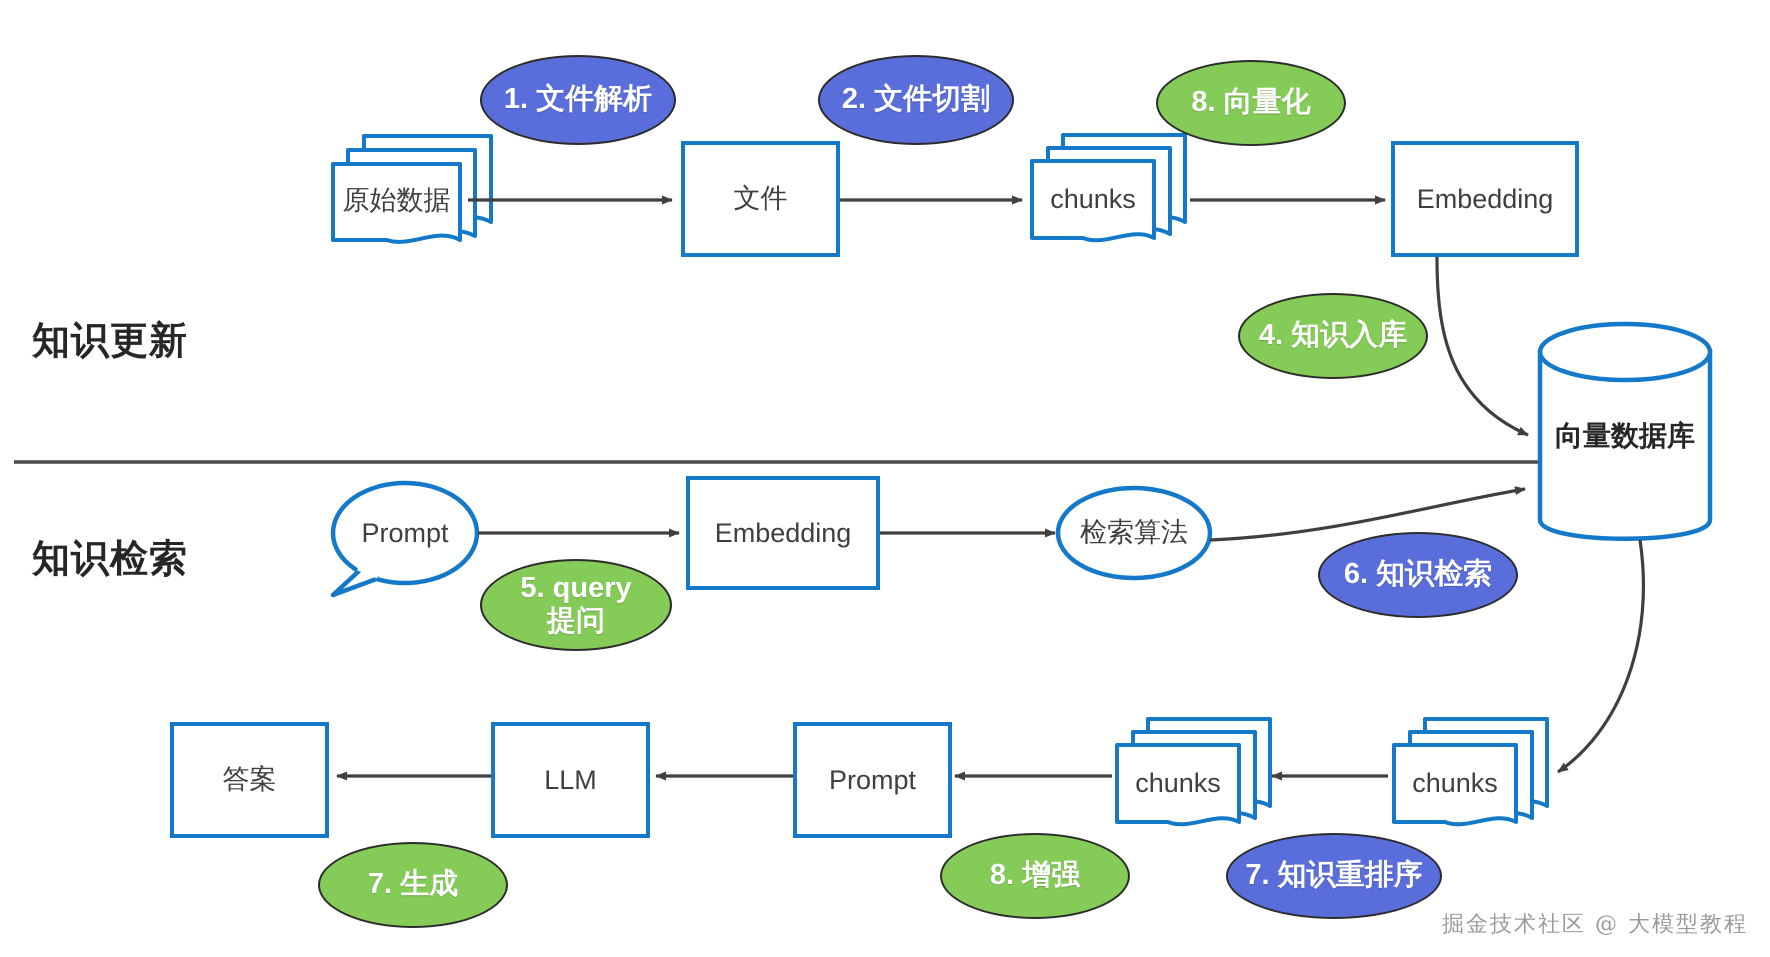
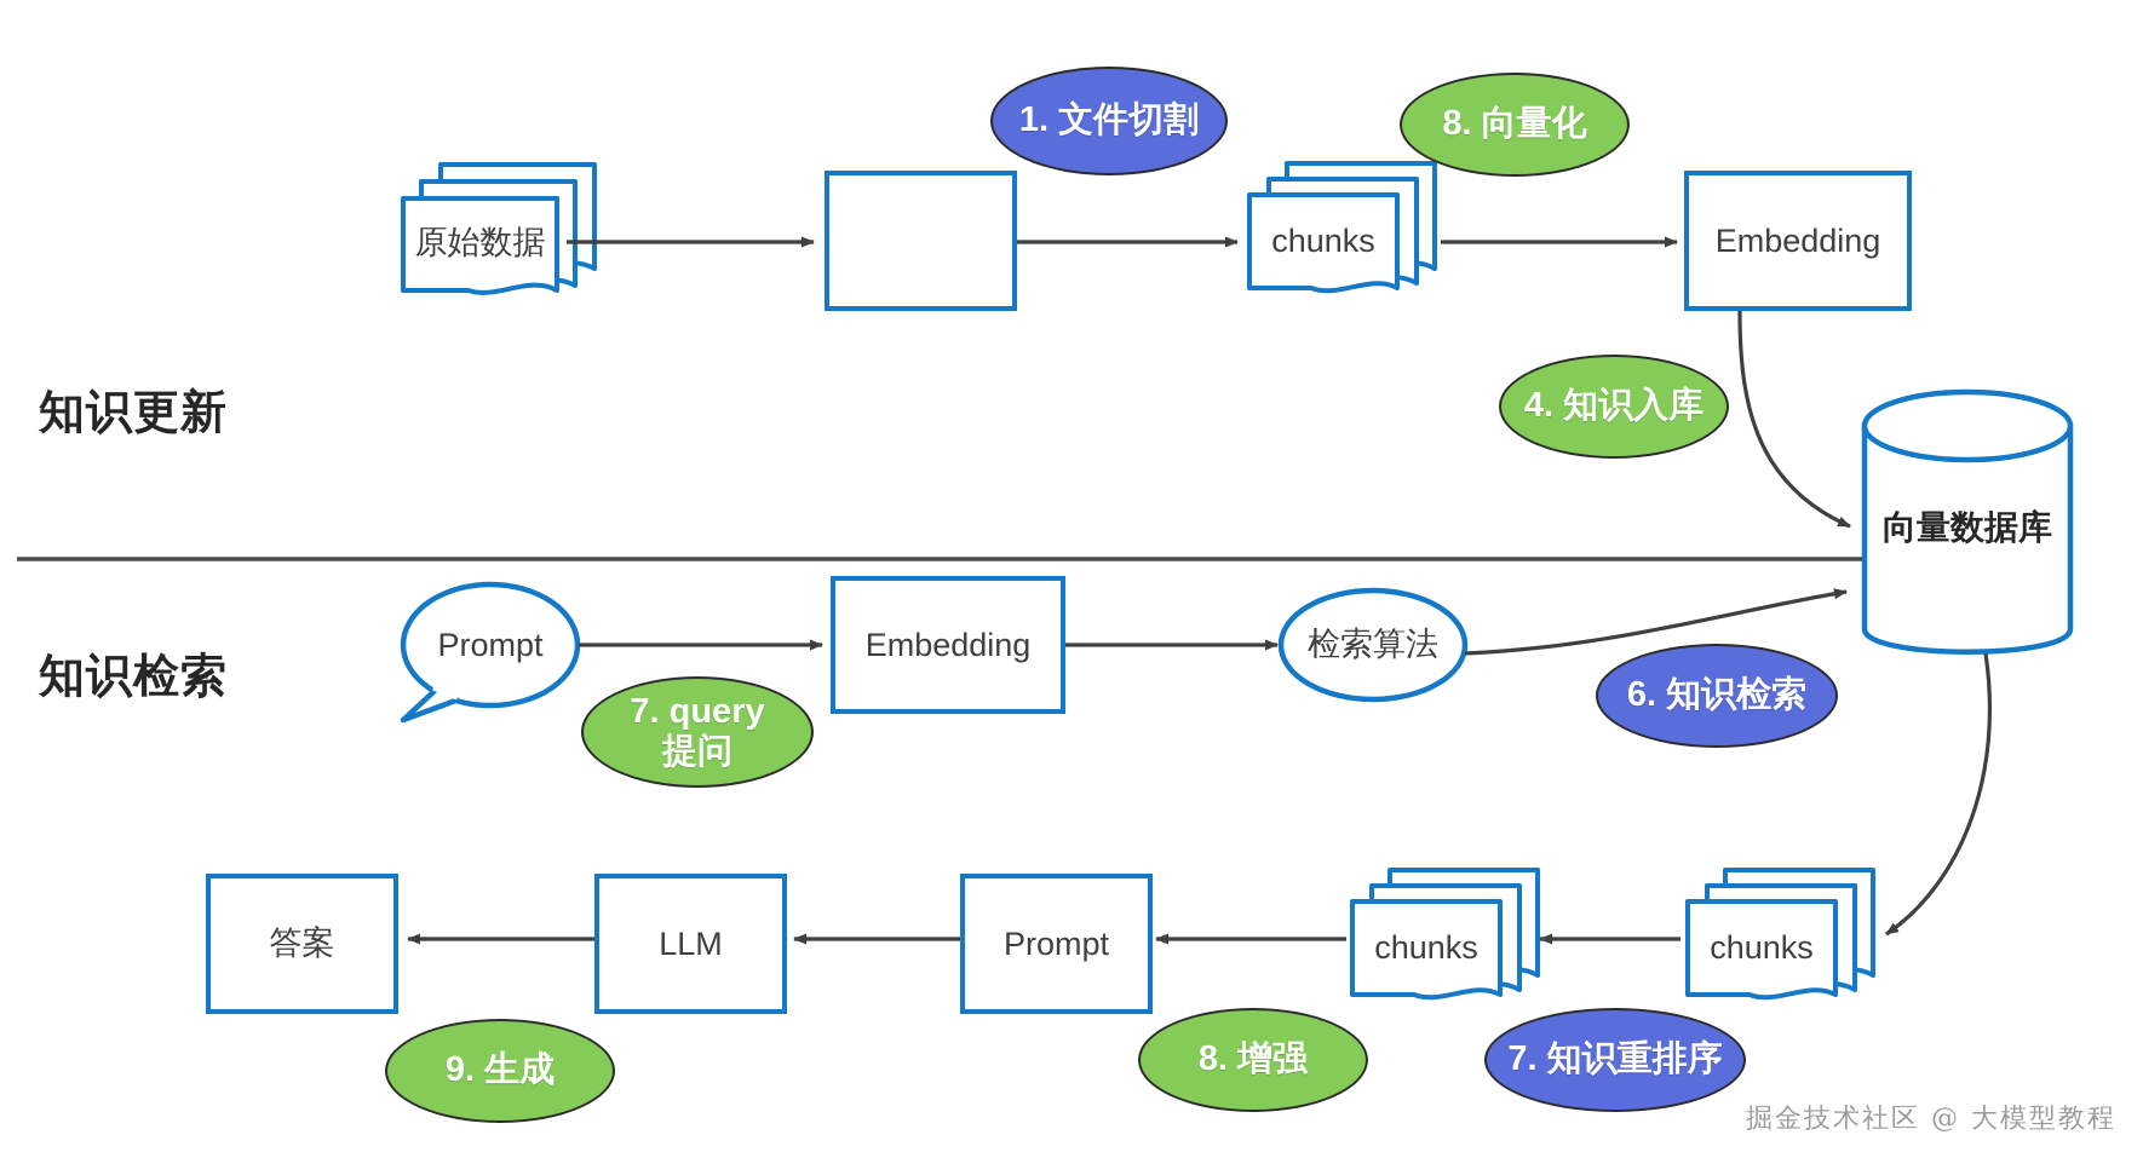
  知识更新
  知识检索
  原始数据
- 文件
  chunks
  Embedding
  向量数据库
  Prompt
  Embedding
  检索算法
  chunks
  chunks
  Prompt
  LLM
  答案
- 1. 文件解析
- 2. 文件切割
+ 1. 文件切割
  8. 向量化
  4. 知识入库
- 5. query提问
+ 7. query提问
  6. 知识检索
  7. 知识重排序
  8. 增强
- 7. 生成
+ 9. 生成
  掘金技术社区 @ 大模型教程
